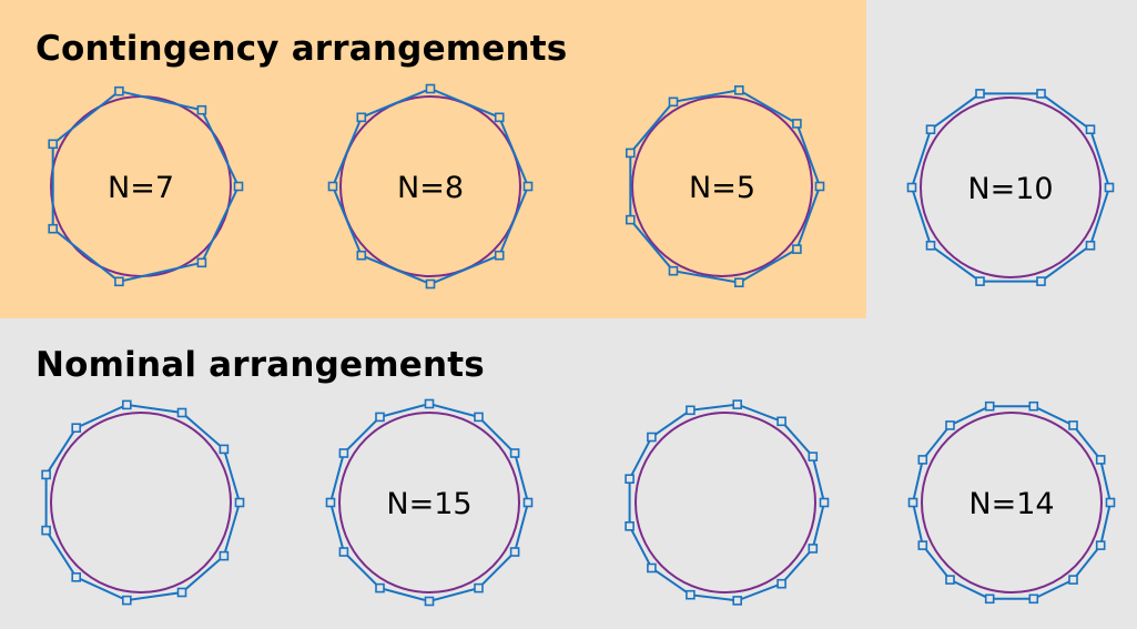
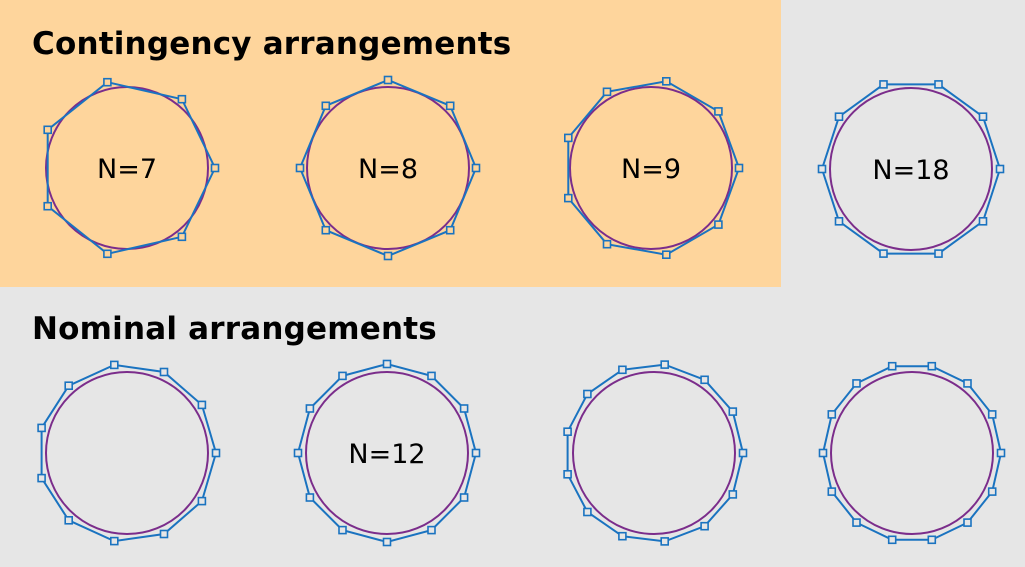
  Contingency arrangements
  Nominal arrangements
  N=7
  N=8
- N=5
+ N=9
- N=10
+ N=18
- N=15
+ N=12
- N=14
